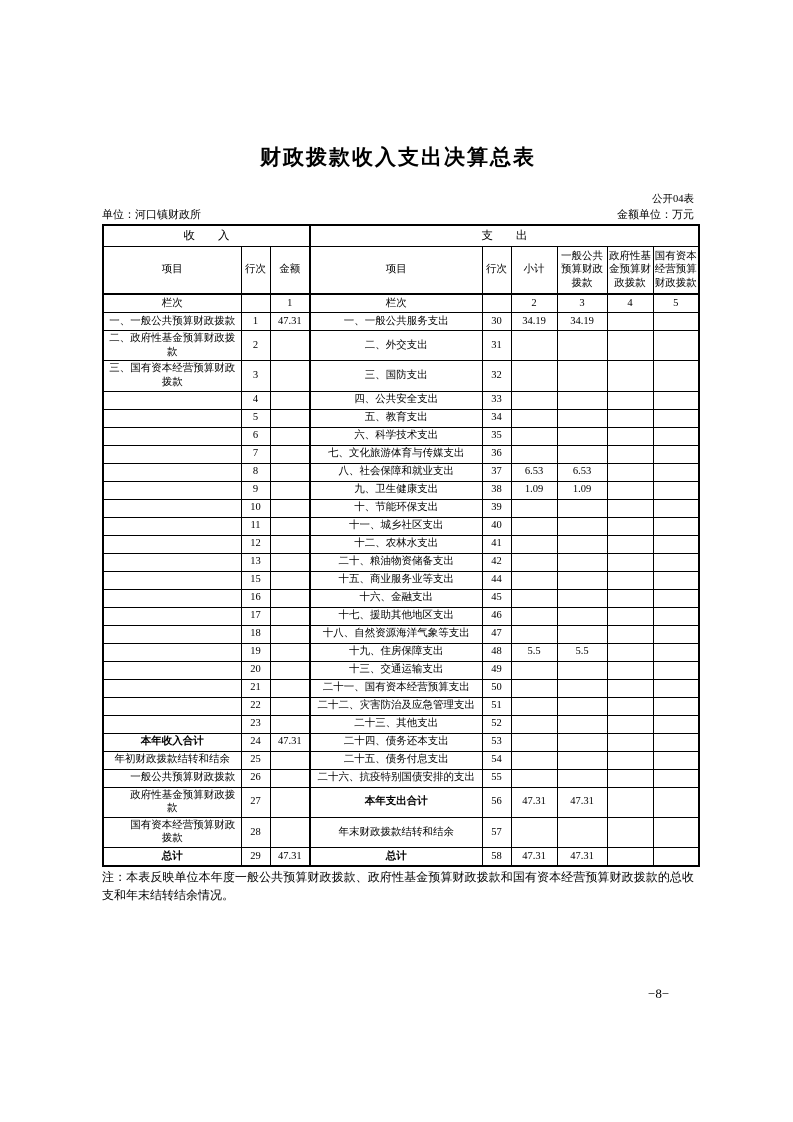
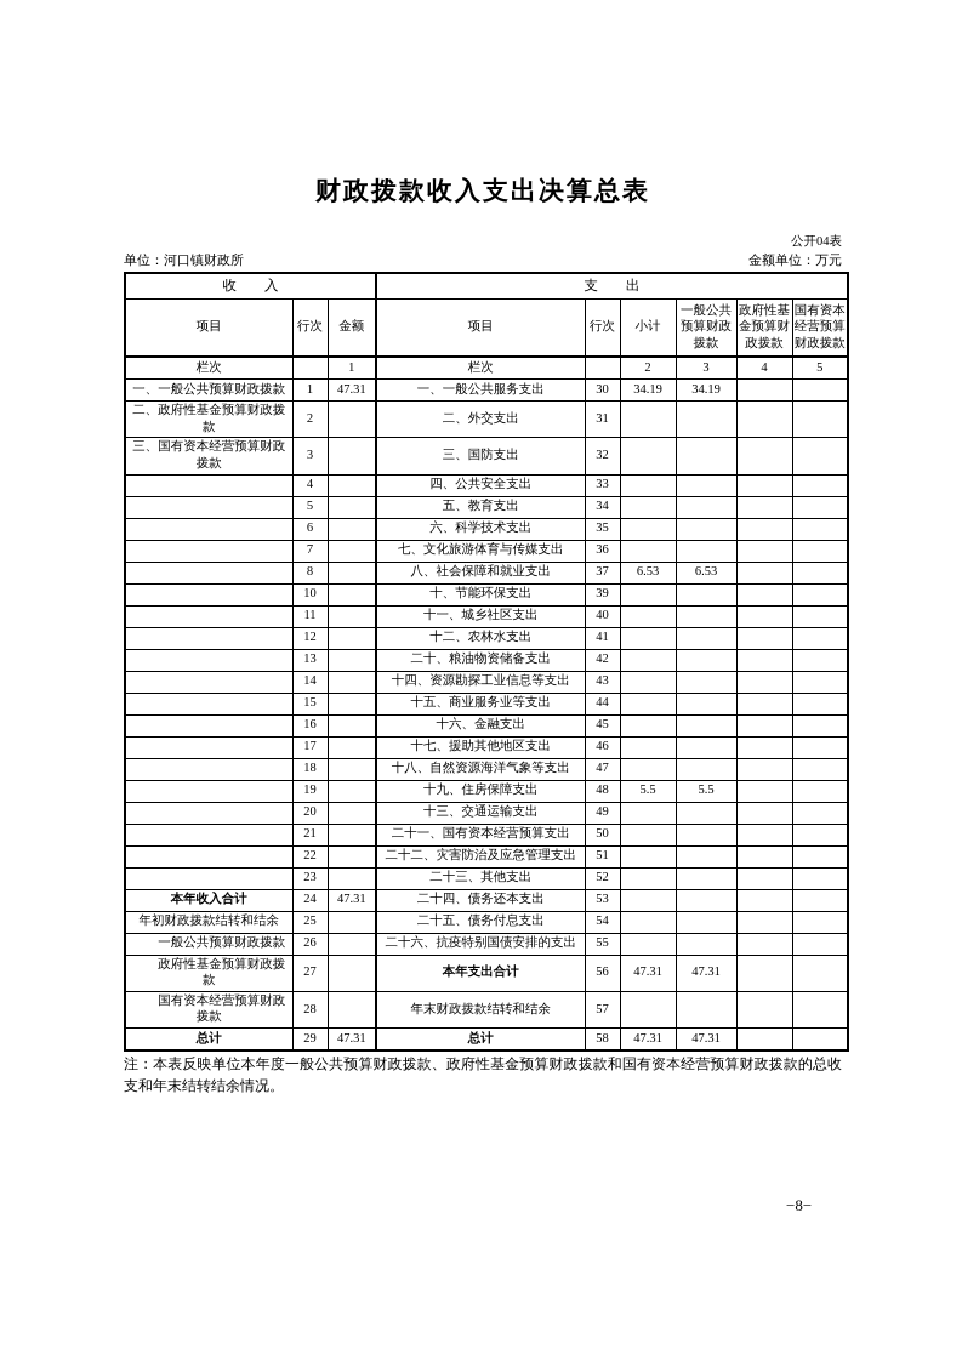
  财政拨款收入支出决算总表
  公开04表
  单位：河口镇财政所
  金额单位：万元
  收 入	支 出
  项目	行次	金额	项目	行次	小计	一般公共预算财政拨款	政府性基金预算财政拨款	国有资本经营预算财政拨款
  栏次		1	栏次		2	3	4	5
  一、一般公共预算财政拨款	1	47.31	一、一般公共服务支出	30	34.19	34.19
  二、政府性基金预算财政拨款	2		二、外交支出	31
  三、国有资本经营预算财政拨款	3		三、国防支出	32
  	4		四、公共安全支出	33
  	5		五、教育支出	34
  	6		六、科学技术支出	35
  	7		七、文化旅游体育与传媒支出	36
  	8		八、社会保障和就业支出	37	6.53	6.53
- 	9		九、卫生健康支出	38	1.09	1.09
  	10		十、节能环保支出	39
  	11		十一、城乡社区支出	40
  	12		十二、农林水支出	41
  	13		二十、粮油物资储备支出	42
+ 	14		十四、资源勘探工业信息等支出	43
  	15		十五、商业服务业等支出	44
  	16		十六、金融支出	45
  	17		十七、援助其他地区支出	46
  	18		十八、自然资源海洋气象等支出	47
  	19		十九、住房保障支出	48	5.5	5.5
  	20		十三、交通运输支出	49
  	21		二十一、国有资本经营预算支出	50
  	22		二十二、灾害防治及应急管理支出	51
  	23		二十三、其他支出	52
  本年收入合计	24	47.31	二十四、债务还本支出	53
  年初财政拨款结转和结余	25		二十五、债务付息支出	54
  一般公共预算财政拨款	26		二十六、抗疫特别国债安排的支出	55
  政府性基金预算财政拨款	27		本年支出合计	56	47.31	47.31
  国有资本经营预算财政拨款	28		年末财政拨款结转和结余	57
  总计	29	47.31	总计	58	47.31	47.31
  注：本表反映单位本年度一般公共预算财政拨款、政府性基金预算财政拨款和国有资本经营预算财政拨款的总收支和年末结转结余情况。
  −8−
